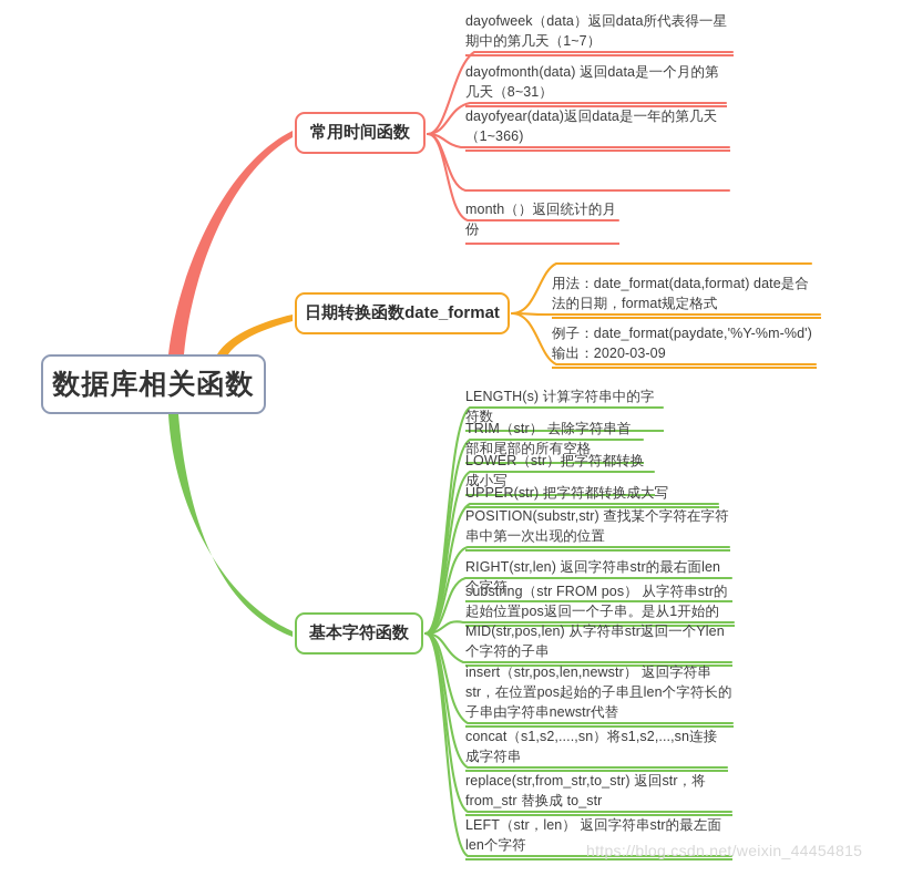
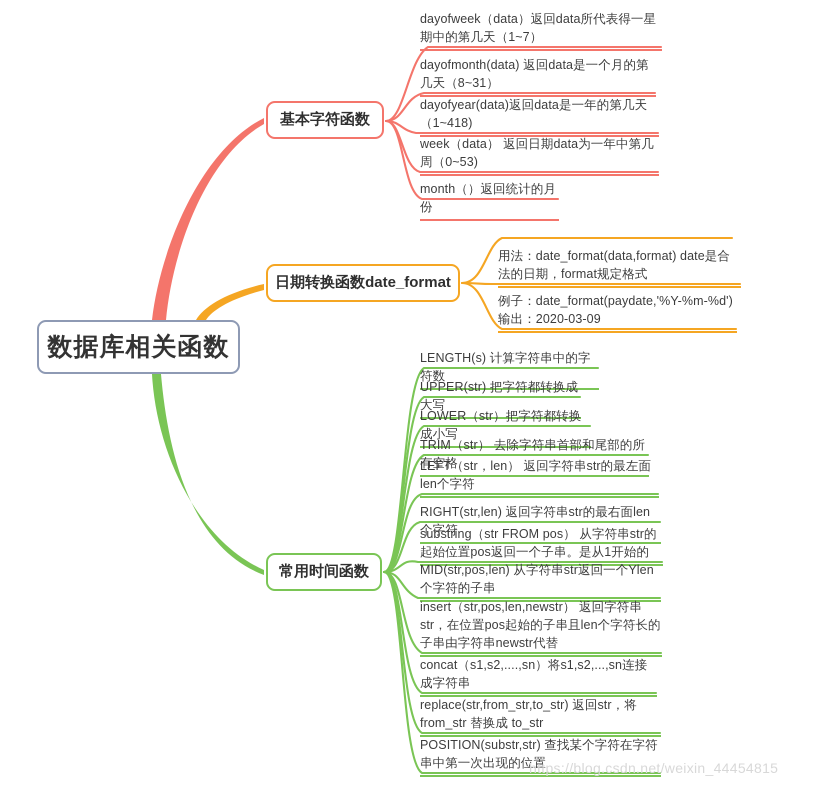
  数据库相关函数
- 常用时间函数
+ 基本字符函数
  日期转换函数date_format
- 基本字符函数
+ 常用时间函数
  dayofweek（data）返回data所代表得一星期中的第几天（1~7）
  dayofmonth(data) 返回data是一个月的第几天（8~31）
- dayofyear(data)返回data是一年的第几天（1~366)
+ dayofyear(data)返回data是一年的第几天（1~418)
+ week（data） 返回日期data为一年中第几周（0~53)
  month（）返回统计的月份
  用法：date_format(data,format) date是合法的日期，format规定格式
  例子：date_format(paydate,'%Y-%m-%d') 输出：2020-03-09
  LENGTH(s) 计算字符串中的字符数
- TRIM（str） 去除字符串首部和尾部的所有空格
+ UPPER(str) 把字符都转换成大写
  LOWER（str）把字符都转换成小写
- UPPER(str) 把字符都转换成大写
+ TRIM（str） 去除字符串首部和尾部的所有空格
- POSITION(substr,str) 查找某个字符在字符串中第一次出现的位置
+ LEFT（str，len） 返回字符串str的最左面len个字符
  RIGHT(str,len) 返回字符串str的最右面len个字符
  substring（str FROM pos） 从字符串str的起始位置pos返回一个子串。是从1开始的
  MID(str,pos,len) 从字符串str返回一个Ylen个字符的子串
  insert（str,pos,len,newstr） 返回字符串str，在位置pos起始的子串且len个字符长的子串由字符串newstr代替
  concat（s1,s2,....,sn）将s1,s2,...,sn连接成字符串
  replace(str,from_str,to_str) 返回str，将from_str 替换成 to_str
- LEFT（str，len） 返回字符串str的最左面len个字符
+ POSITION(substr,str) 查找某个字符在字符串中第一次出现的位置
  https://blog.csdn.net/weixin_44454815
